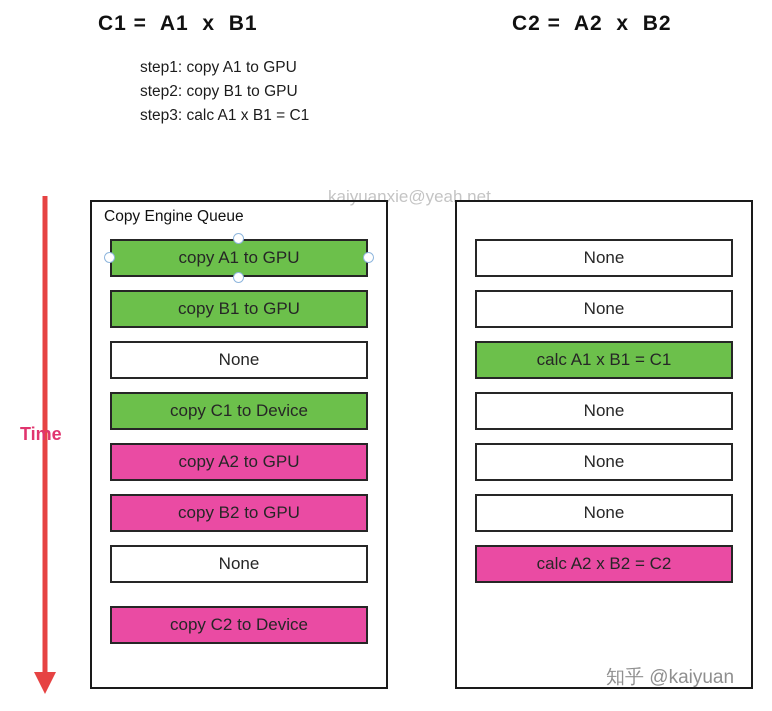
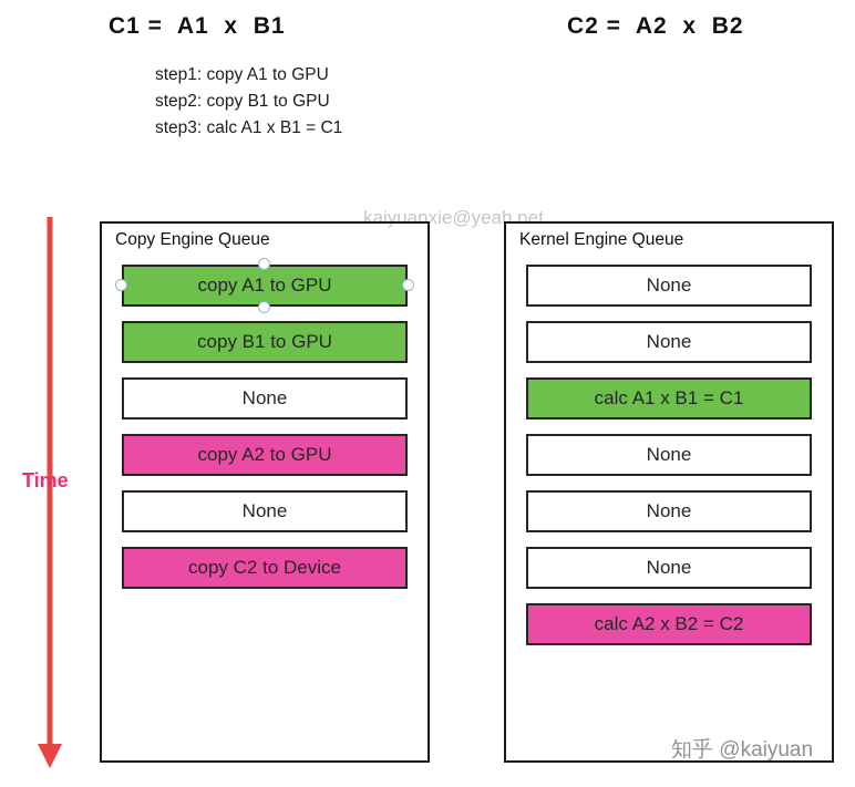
  C1 = A1 x B1
  C2 = A2 x B2
  step1: copy A1 to GPU
  step2: copy B1 to GPU
  step3: calc A1 x B1 = C1
  kaiyuanxie@yeah.net
  Time
  Copy Engine Queue
  copy A1 to GPU
  copy B1 to GPU
  None
- copy C1 to Device
  copy A2 to GPU
- copy B2 to GPU
  None
  copy C2 to Device
+ Kernel Engine Queue
  None
  None
  calc A1 x B1 = C1
  None
  None
  None
  calc A2 x B2 = C2
  知乎 @kaiyuan
